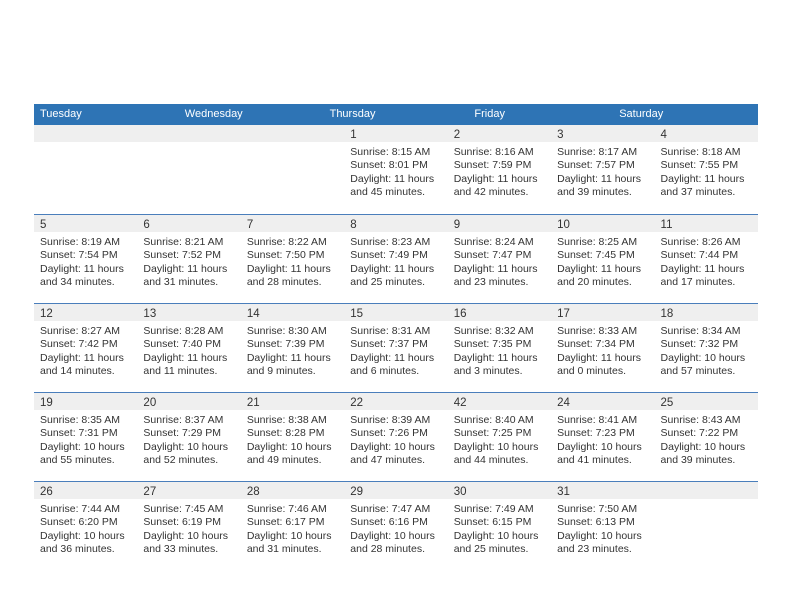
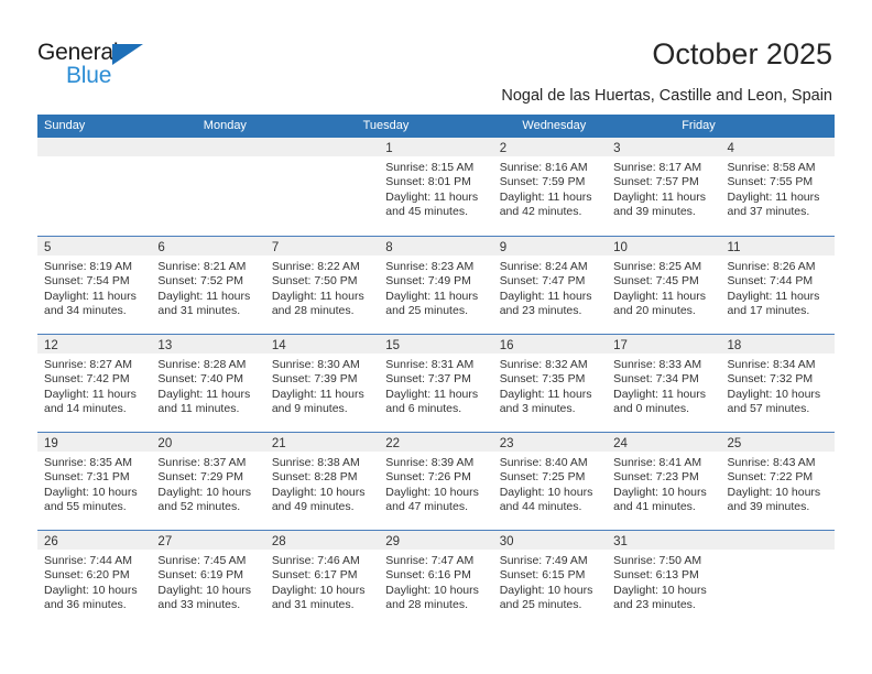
+ General
+ Blue
+ October 2025
+ Nogal de las Huertas, Castille and Leon, Spain
+ Sunday
+ Monday
  Tuesday
  Wednesday
- Thursday
  Friday
- Saturday
  1
  Sunrise: 8:15 AM
  Sunset: 8:01 PM
  Daylight: 11 hours
  and 45 minutes.
  2
  Sunrise: 8:16 AM
  Sunset: 7:59 PM
  Daylight: 11 hours
  and 42 minutes.
  3
  Sunrise: 8:17 AM
  Sunset: 7:57 PM
  Daylight: 11 hours
  and 39 minutes.
  4
- Sunrise: 8:18 AM
+ Sunrise: 8:58 AM
  Sunset: 7:55 PM
  Daylight: 11 hours
  and 37 minutes.
  5
  Sunrise: 8:19 AM
  Sunset: 7:54 PM
  Daylight: 11 hours
  and 34 minutes.
  6
  Sunrise: 8:21 AM
  Sunset: 7:52 PM
  Daylight: 11 hours
  and 31 minutes.
  7
  Sunrise: 8:22 AM
  Sunset: 7:50 PM
  Daylight: 11 hours
  and 28 minutes.
  8
  Sunrise: 8:23 AM
  Sunset: 7:49 PM
  Daylight: 11 hours
  and 25 minutes.
  9
  Sunrise: 8:24 AM
  Sunset: 7:47 PM
  Daylight: 11 hours
  and 23 minutes.
  10
  Sunrise: 8:25 AM
  Sunset: 7:45 PM
  Daylight: 11 hours
  and 20 minutes.
  11
  Sunrise: 8:26 AM
  Sunset: 7:44 PM
  Daylight: 11 hours
  and 17 minutes.
  12
  Sunrise: 8:27 AM
  Sunset: 7:42 PM
  Daylight: 11 hours
  and 14 minutes.
  13
  Sunrise: 8:28 AM
  Sunset: 7:40 PM
  Daylight: 11 hours
  and 11 minutes.
  14
  Sunrise: 8:30 AM
  Sunset: 7:39 PM
  Daylight: 11 hours
  and 9 minutes.
  15
  Sunrise: 8:31 AM
  Sunset: 7:37 PM
  Daylight: 11 hours
  and 6 minutes.
  16
  Sunrise: 8:32 AM
  Sunset: 7:35 PM
  Daylight: 11 hours
  and 3 minutes.
  17
  Sunrise: 8:33 AM
  Sunset: 7:34 PM
  Daylight: 11 hours
  and 0 minutes.
  18
  Sunrise: 8:34 AM
  Sunset: 7:32 PM
  Daylight: 10 hours
  and 57 minutes.
  19
  Sunrise: 8:35 AM
  Sunset: 7:31 PM
  Daylight: 10 hours
  and 55 minutes.
  20
  Sunrise: 8:37 AM
  Sunset: 7:29 PM
  Daylight: 10 hours
  and 52 minutes.
  21
  Sunrise: 8:38 AM
  Sunset: 8:28 PM
  Daylight: 10 hours
  and 49 minutes.
  22
  Sunrise: 8:39 AM
  Sunset: 7:26 PM
  Daylight: 10 hours
  and 47 minutes.
- 42
+ 23
  Sunrise: 8:40 AM
  Sunset: 7:25 PM
  Daylight: 10 hours
  and 44 minutes.
  24
  Sunrise: 8:41 AM
  Sunset: 7:23 PM
  Daylight: 10 hours
  and 41 minutes.
  25
  Sunrise: 8:43 AM
  Sunset: 7:22 PM
  Daylight: 10 hours
  and 39 minutes.
  26
  Sunrise: 7:44 AM
  Sunset: 6:20 PM
  Daylight: 10 hours
  and 36 minutes.
  27
  Sunrise: 7:45 AM
  Sunset: 6:19 PM
  Daylight: 10 hours
  and 33 minutes.
  28
  Sunrise: 7:46 AM
  Sunset: 6:17 PM
  Daylight: 10 hours
  and 31 minutes.
  29
  Sunrise: 7:47 AM
  Sunset: 6:16 PM
  Daylight: 10 hours
  and 28 minutes.
  30
  Sunrise: 7:49 AM
  Sunset: 6:15 PM
  Daylight: 10 hours
  and 25 minutes.
  31
  Sunrise: 7:50 AM
  Sunset: 6:13 PM
  Daylight: 10 hours
  and 23 minutes.
